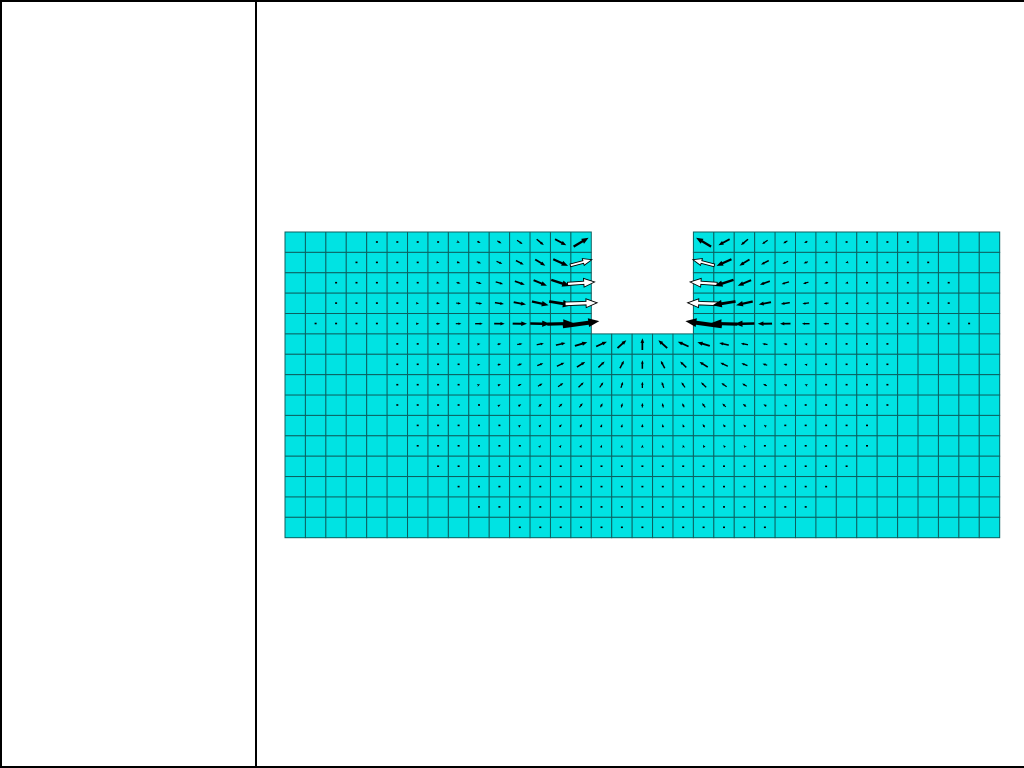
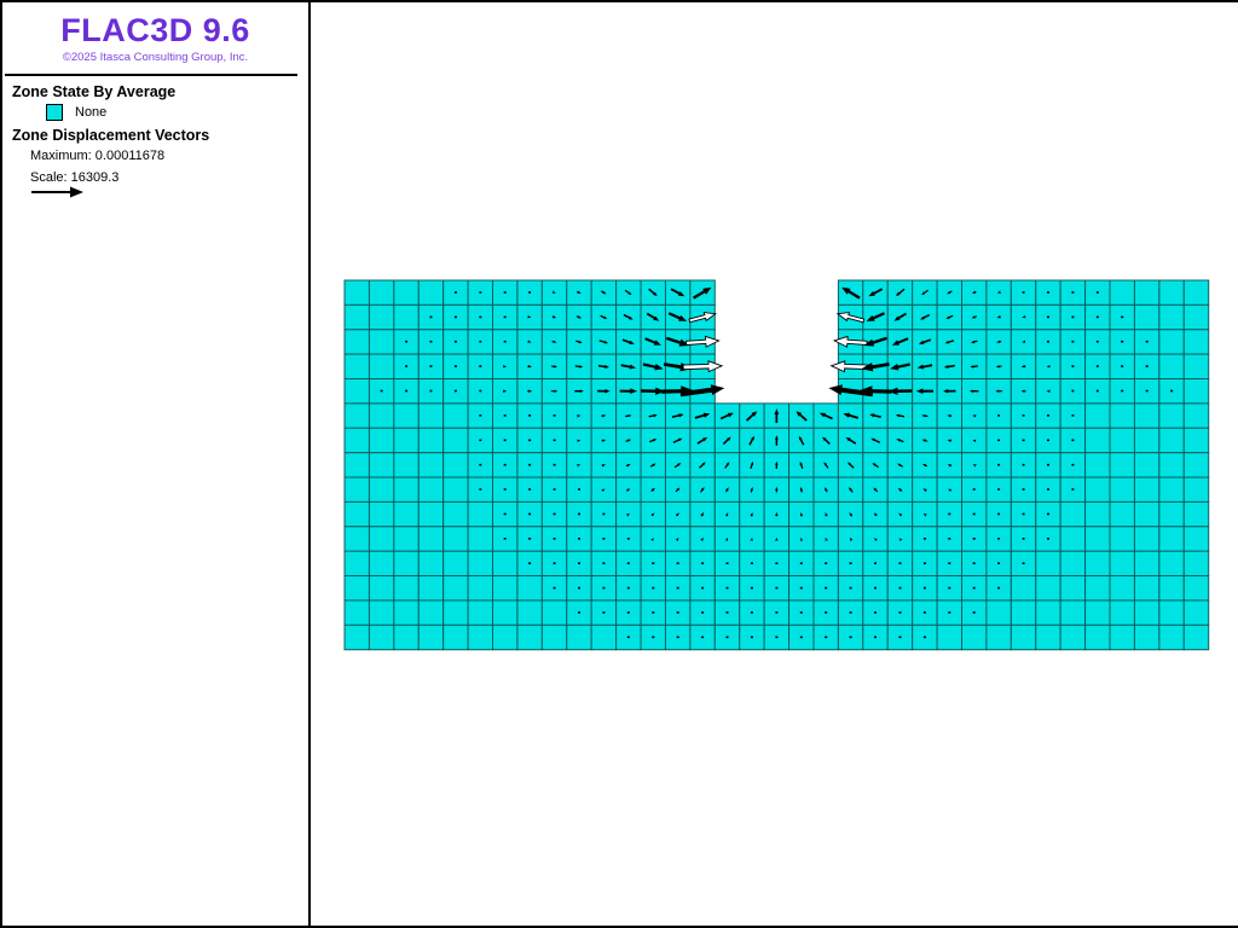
+ FLAC3D 9.6
+ ©2025 Itasca Consulting Group, Inc.
+ Zone State By Average
+ None
+ Zone Displacement Vectors
+ Maximum: 0.00011678
+ Scale: 16309.3
